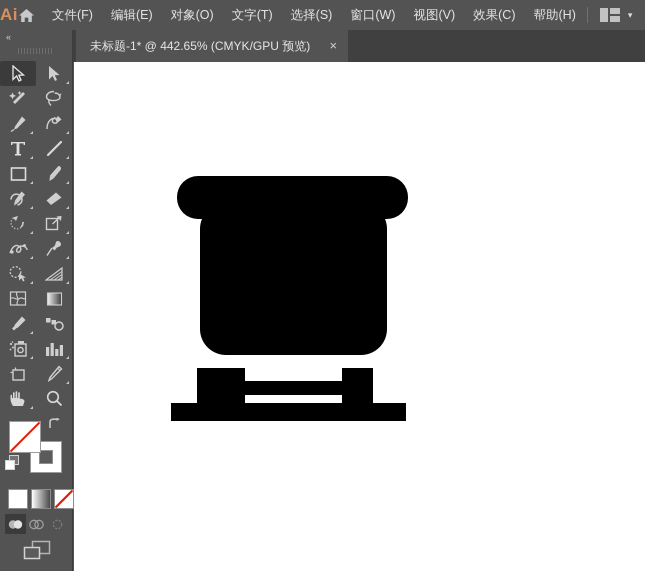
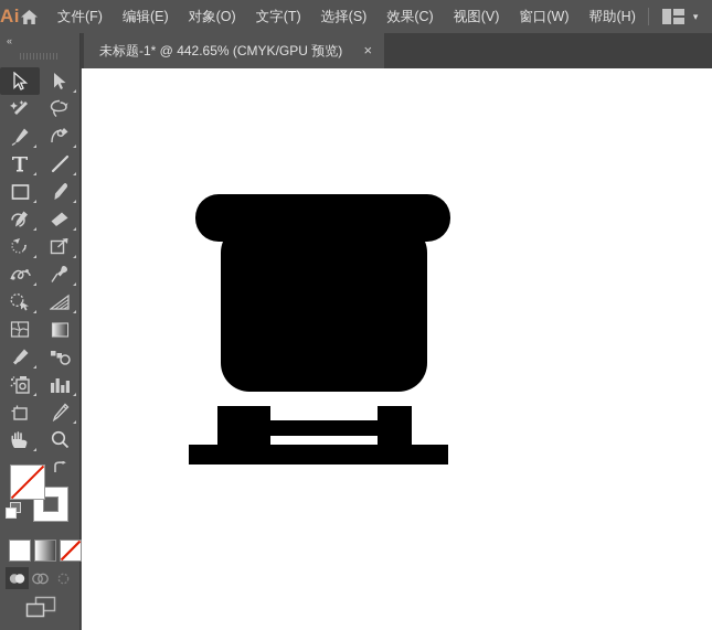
  Ai
  文件(F)
  编辑(E)
  对象(O)
  文字(T)
  选择(S)
- 窗口(W)
+ 效果(C)
  视图(V)
- 效果(C)
+ 窗口(W)
  帮助(H)
  ▾
  未标题-1* @ 442.65% (CMYK/GPU 预览)
  ×
  «
